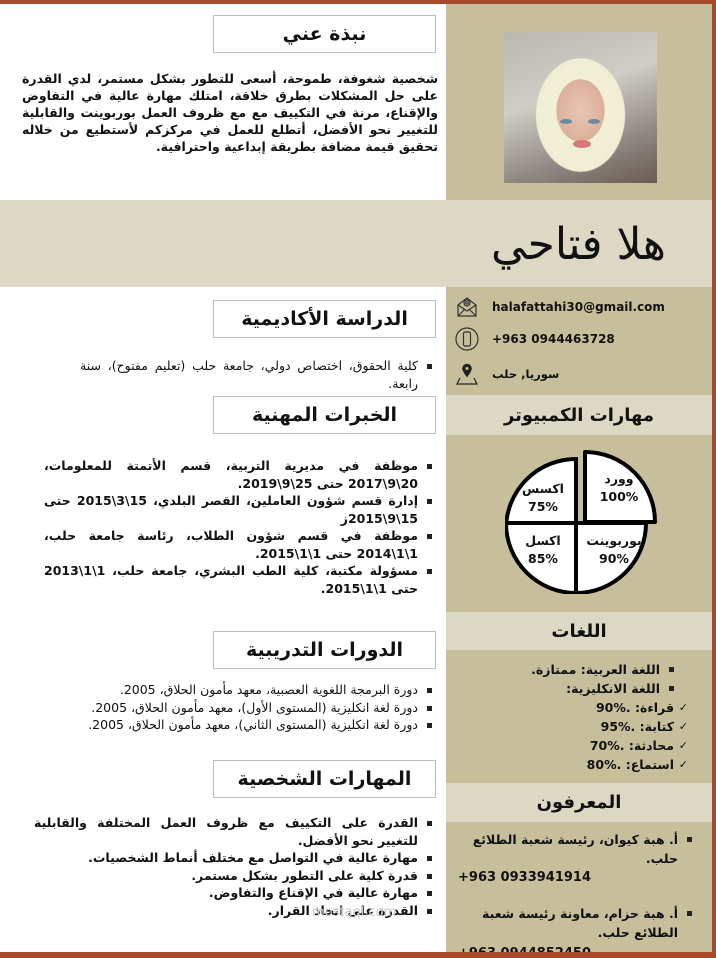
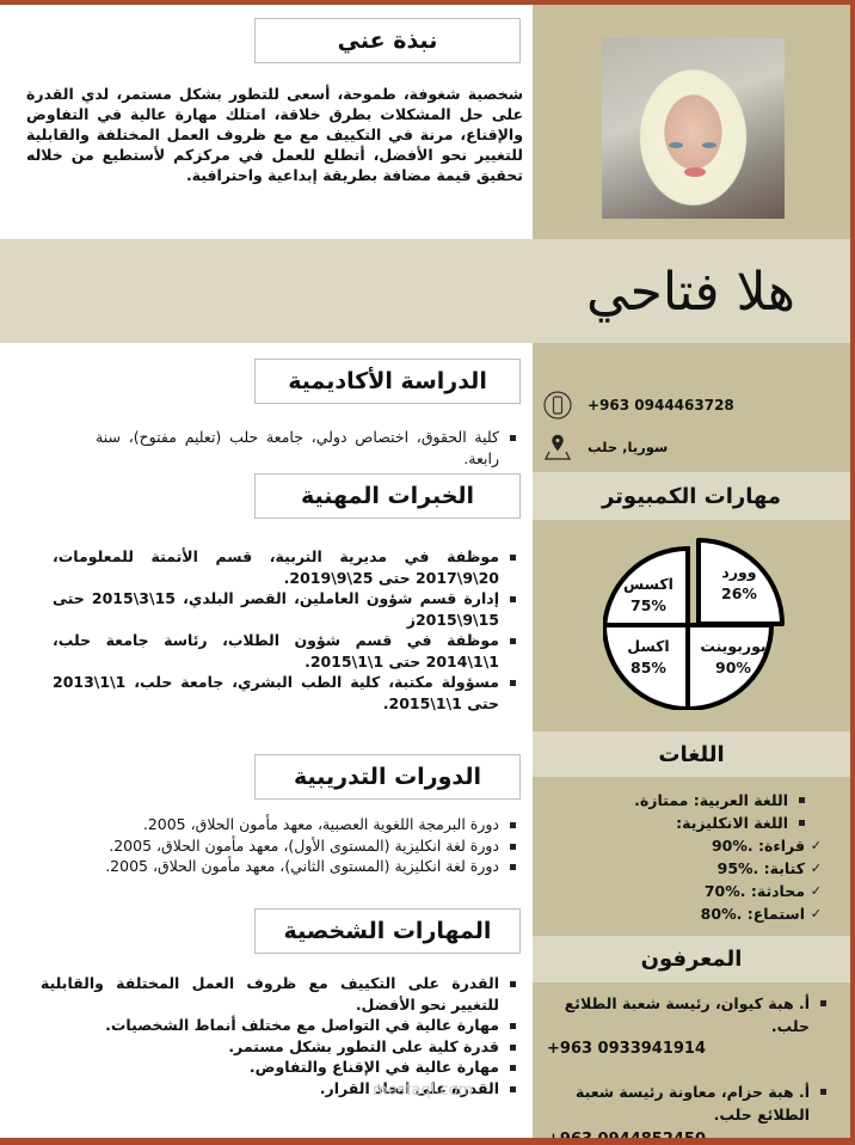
  نبذة عني
- شخصية شغوفة، طموحة، أسعى للتطور بشكل مستمر، لدي القدرة على حل المشكلات بطرق خلاقة، امتلك مهارة عالية في التفاوض والإقناع، مرنة في التكييف مع مع ظروف العمل بوربوينت والقابلية للتغيير نحو الأفضل، أتطلع للعمل في مركزكم لأستطيع من خلاله تحقيق قيمة مضافة بطريقة إبداعية واحترافية.
+ شخصية شغوفة، طموحة، أسعى للتطور بشكل مستمر، لدي القدرة على حل المشكلات بطرق خلاقة، امتلك مهارة عالية في التفاوض والإقناع، مرنة في التكييف مع مع ظروف العمل المختلفة والقابلية للتغيير نحو الأفضل، أتطلع للعمل في مركزكم لأستطيع من خلاله تحقيق قيمة مضافة بطريقة إبداعية واحترافية.
  هلا فتاحي
- halafattahi30@gmail.com
  +963 0944463728
  سوريا, حلب
  مهارات الكمبيوتر
  وورد
- 100%
+ 26%
  اكسس
  75%
  بوربوينت
  90%
  اكسل
  85%
  اللغات
  اللغة العربية: ممتازة.
  اللغة الانكليزية:
  قراءة: 90%.
  كتابة: 95%.
  محادثة: 70%.
  استماع: 80%.
  المعرفون
  أ. هبة كيوان، رئيسة شعبة الطلائع حلب.
  +963 0933941914
  أ. هبة حزام، معاونة رئيسة شعبة الطلائع حلب.
  الدراسة الأكاديمية
  كلية الحقوق، اختصاص دولي، جامعة حلب (تعليم مفتوح)، سنة رابعة.
  الخبرات المهنية
  موظفة في مديرية التربية، قسم الأتمتة للمعلومات، 20\9\2017 حتى 25\9\2019.
  إدارة قسم شؤون العاملين، القصر البلدي، 15\3\2015 حتى 15\9\2015ز
  موظفة في قسم شؤون الطلاب، رئاسة جامعة حلب، 1\1\2014 حتى 1\1\2015.
  مسؤولة مكتبة، كلية الطب البشري، جامعة حلب، 1\1\2013 حتى 1\1\2015.
  الدورات التدريبية
  دورة البرمجة اللغوية العصبية، معهد مأمون الحلاق، 2005.
  دورة لغة انكليزية (المستوى الأول)، معهد مأمون الحلاق، 2005.
  دورة لغة انكليزية (المستوى الثاني)، معهد مأمون الحلاق، 2005.
  المهارات الشخصية
  القدرة على التكييف مع ظروف العمل المختلفة والقابلية للتغيير نحو الأفضل.
  مهارة عالية في التواصل مع مختلف أنماط الشخصيات.
  قدرة كلية على التطور بشكل مستمر.
  مهارة عالية في الإقناع والتفاوض.
  القدرة على اتخاذ القرار.
  mostaql.com
